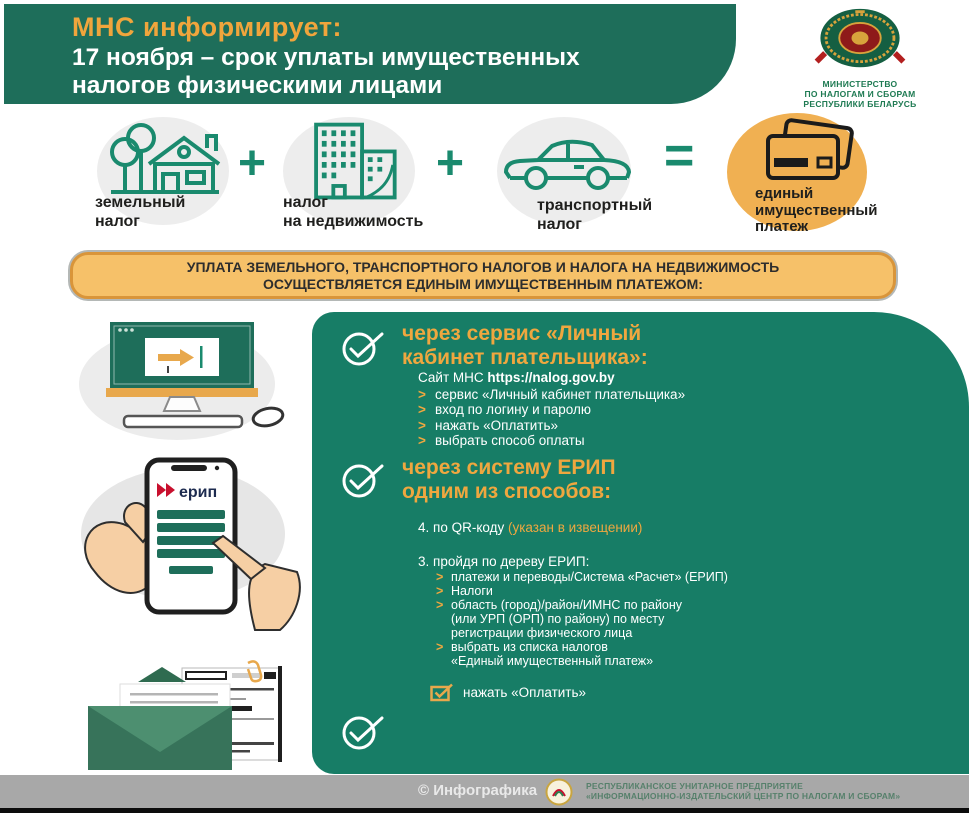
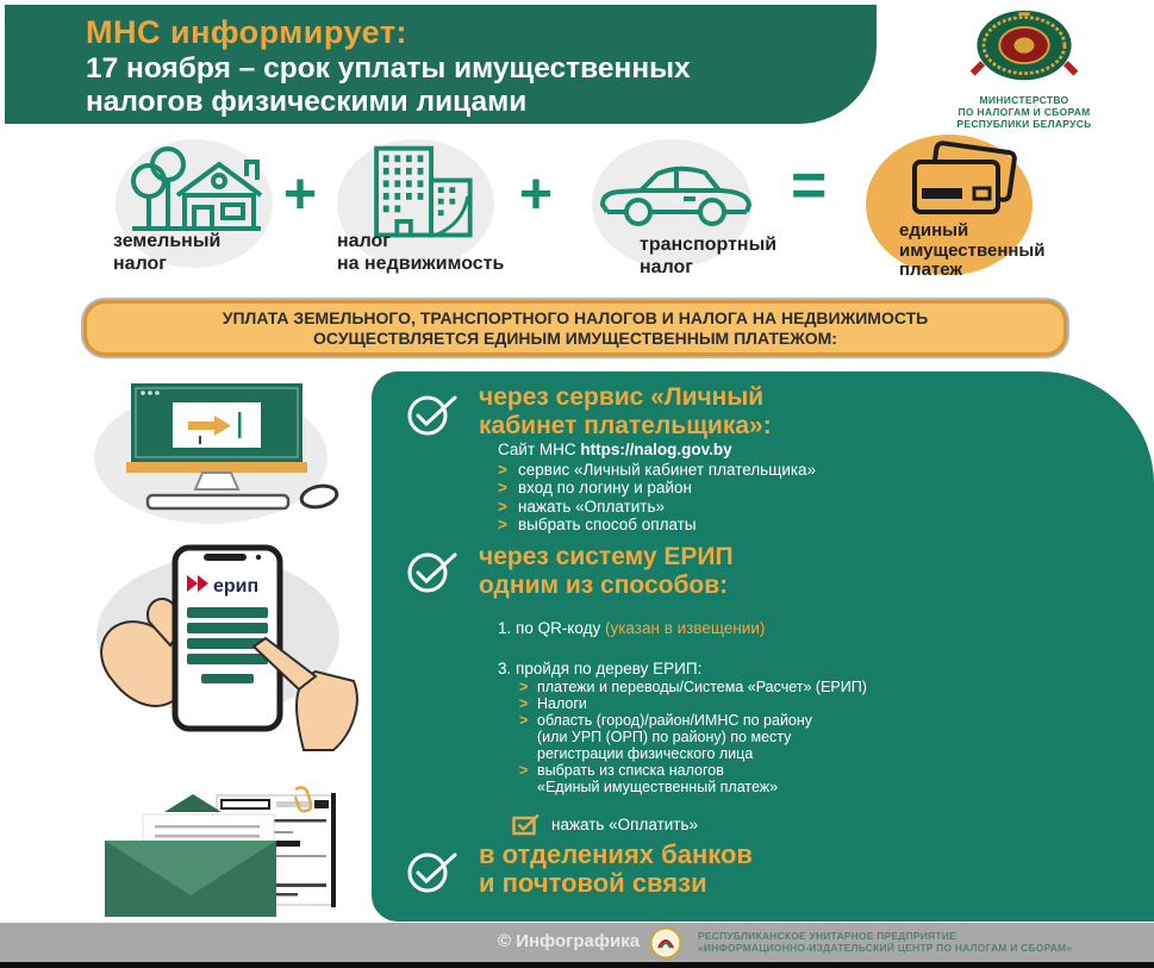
  МНС информирует:
  17 ноября – срок уплаты имущественных
  налогов физическими лицами
  МИНИСТЕРСТВО
  ПО НАЛОГАМ И СБОРАМ
  РЕСПУБЛИКИ БЕЛАРУСЬ
  земельный
  налог
  +
  налог
  на недвижимость
  +
  транспортный
  налог
  =
  единый
  имущественный
  платеж
  УПЛАТА ЗЕМЕЛЬНОГО, ТРАНСПОРТНОГО НАЛОГОВ И НАЛОГА НА НЕДВИЖИМОСТЬ
  ОСУЩЕСТВЛЯЕТСЯ ЕДИНЫМ ИМУЩЕСТВЕННЫМ ПЛАТЕЖОМ:
  ерип
  через сервис «Личный
  кабинет плательщика»:
  Сайт МНС https://nalog.gov.by
  сервис «Личный кабинет плательщика»
- вход по логину и паролю
+ вход по логину и район
  нажать «Оплатить»
  выбрать способ оплаты
  через систему ЕРИП
  одним из способов:
- 4. по QR-коду (указан в извещении)
+ 1. по QR-коду (указан в извещении)
  3. пройдя по дереву ЕРИП:
  платежи и переводы/Система «Расчет» (ЕРИП)
  Налоги
  область (город)/район/ИМНС по району
  (или УРП (ОРП) по району) по месту
  регистрации физического лица
  выбрать из списка налогов
  «Единый имущественный платеж»
  нажать «Оплатить»
+ в отделениях банков
+ и почтовой связи
  © Инфографика
  РЕСПУБЛИКАНСКОЕ УНИТАРНОЕ ПРЕДПРИЯТИЕ
  «ИНФОРМАЦИОННО-ИЗДАТЕЛЬСКИЙ ЦЕНТР ПО НАЛОГАМ И СБОРАМ»
